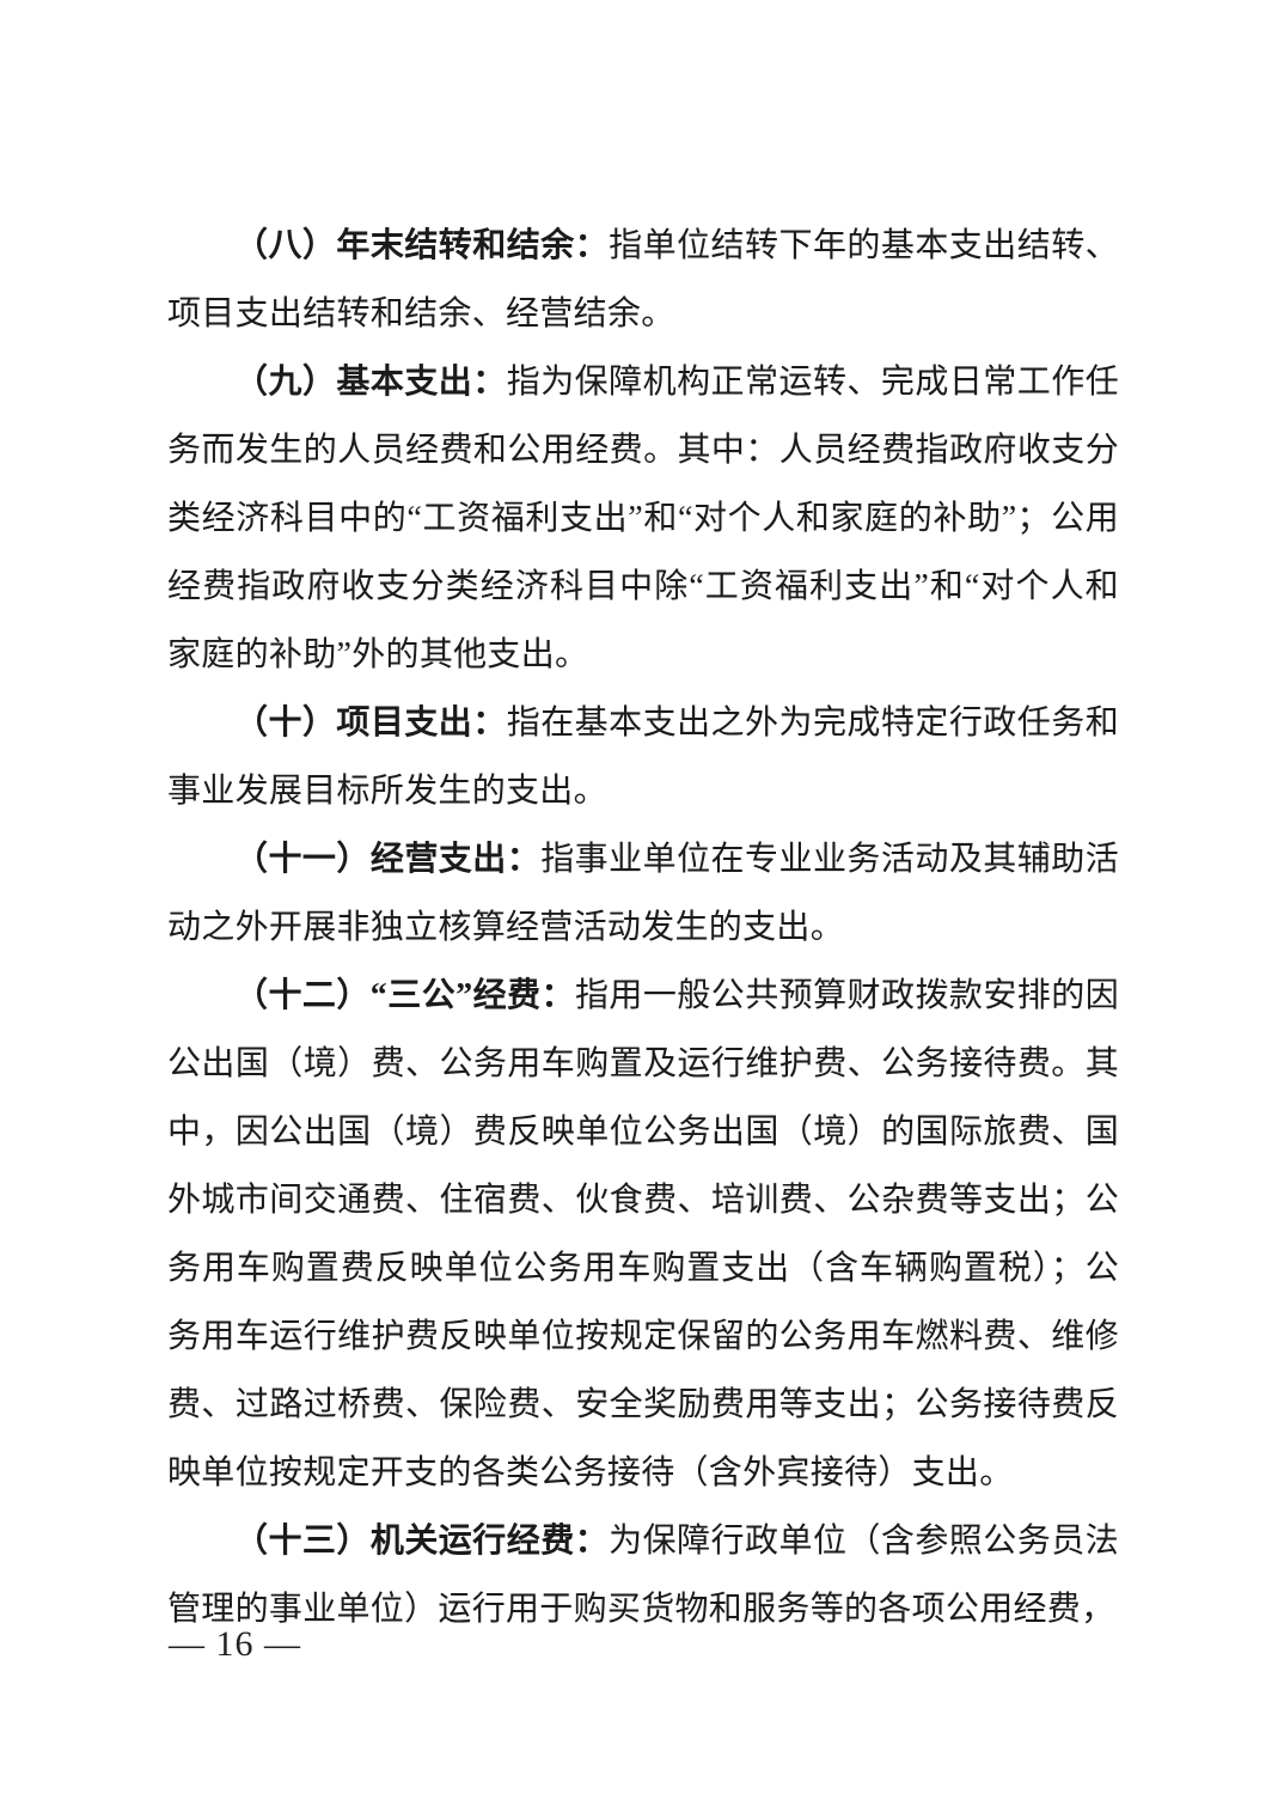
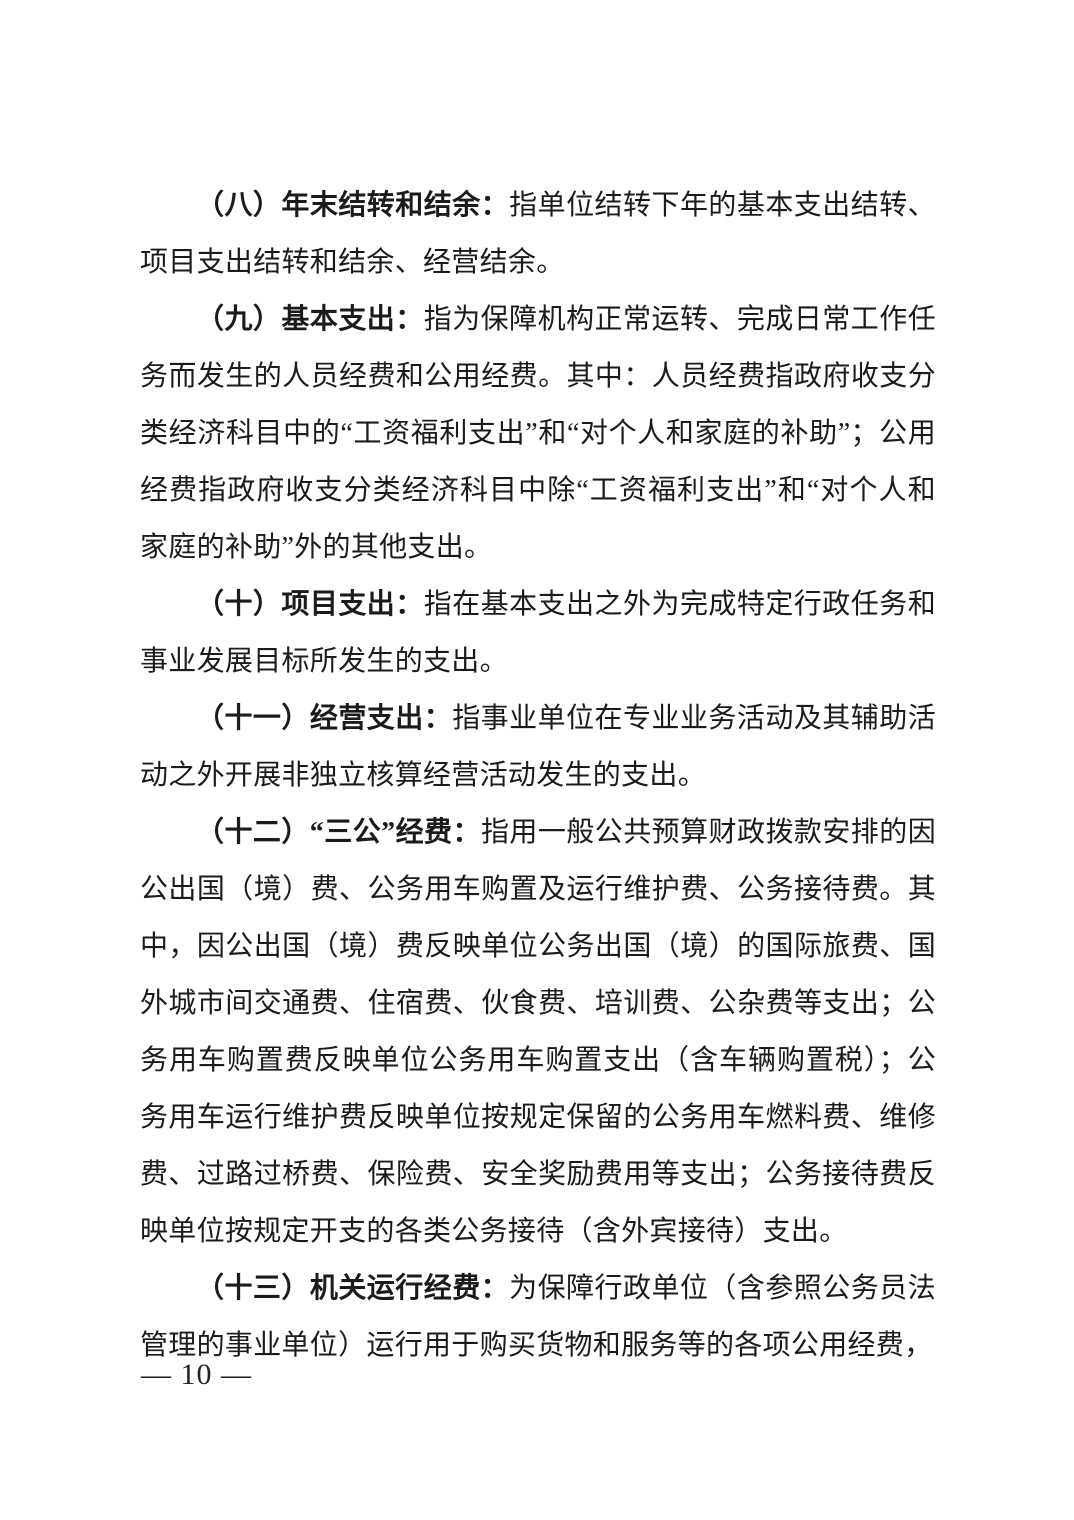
  （八）年末结转和结余：指单位结转下年的基本支出结转、项目支出结转和结余、经营结余。
  （九）基本支出：指为保障机构正常运转、完成日常工作任务而发生的人员经费和公用经费。其中：人员经费指政府收支分类经济科目中的“工资福利支出”和“对个人和家庭的补助”；公用经费指政府收支分类经济科目中除“工资福利支出”和“对个人和家庭的补助”外的其他支出。
  （十）项目支出：指在基本支出之外为完成特定行政任务和事业发展目标所发生的支出。
  （十一）经营支出：指事业单位在专业业务活动及其辅助活动之外开展非独立核算经营活动发生的支出。
  （十二）“三公”经费：指用一般公共预算财政拨款安排的因公出国（境）费、公务用车购置及运行维护费、公务接待费。其中，因公出国（境）费反映单位公务出国（境）的国际旅费、国外城市间交通费、住宿费、伙食费、培训费、公杂费等支出；公务用车购置费反映单位公务用车购置支出（含车辆购置税）；公务用车运行维护费反映单位按规定保留的公务用车燃料费、维修费、过路过桥费、保险费、安全奖励费用等支出；公务接待费反映单位按规定开支的各类公务接待（含外宾接待）支出。
  （十三）机关运行经费：为保障行政单位（含参照公务员法管理的事业单位）运行用于购买货物和服务等的各项公用经费，
- — 16 —
+ — 10 —
